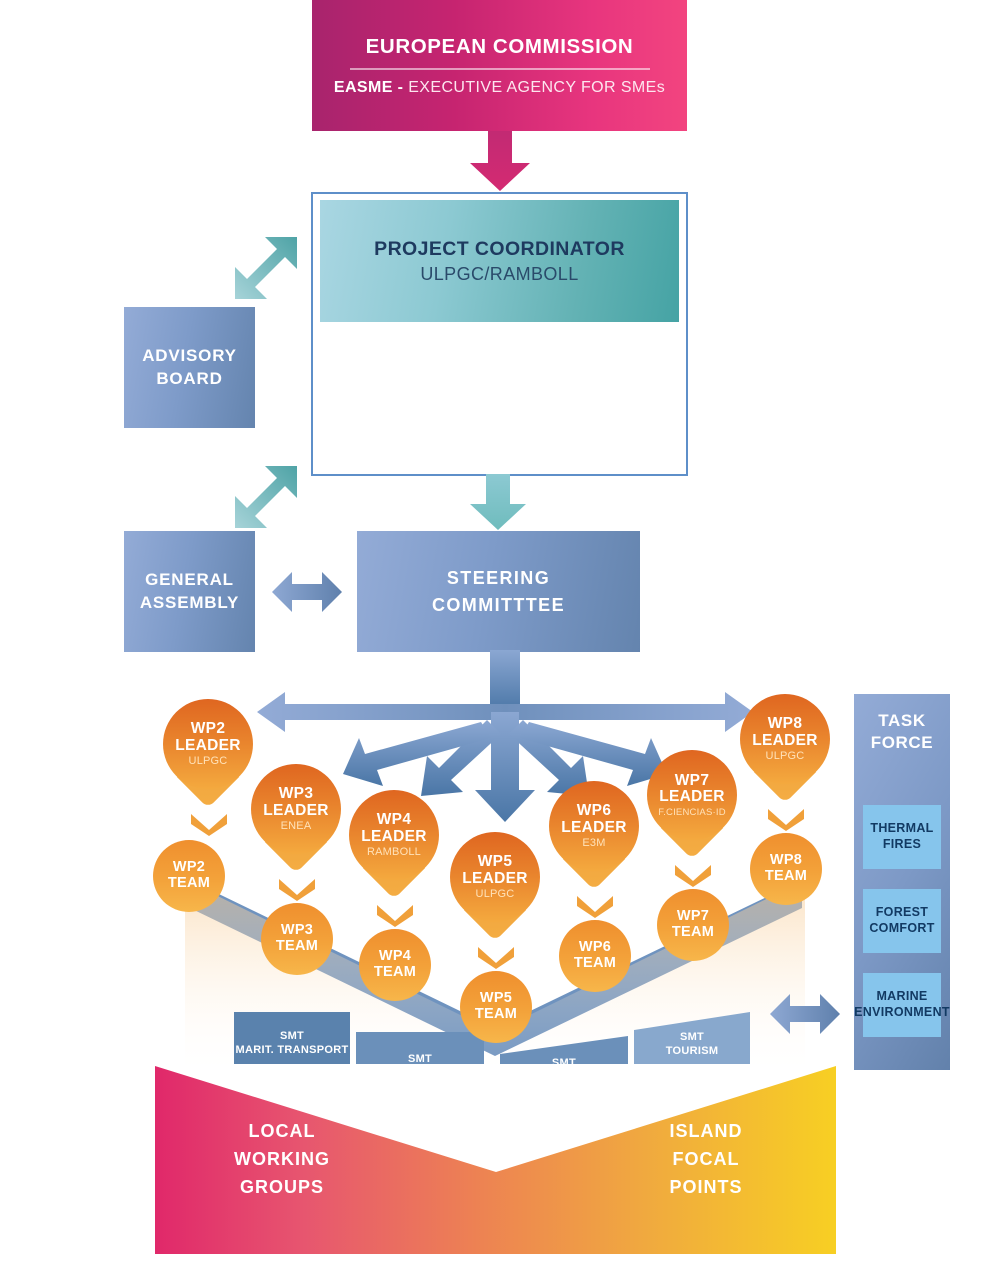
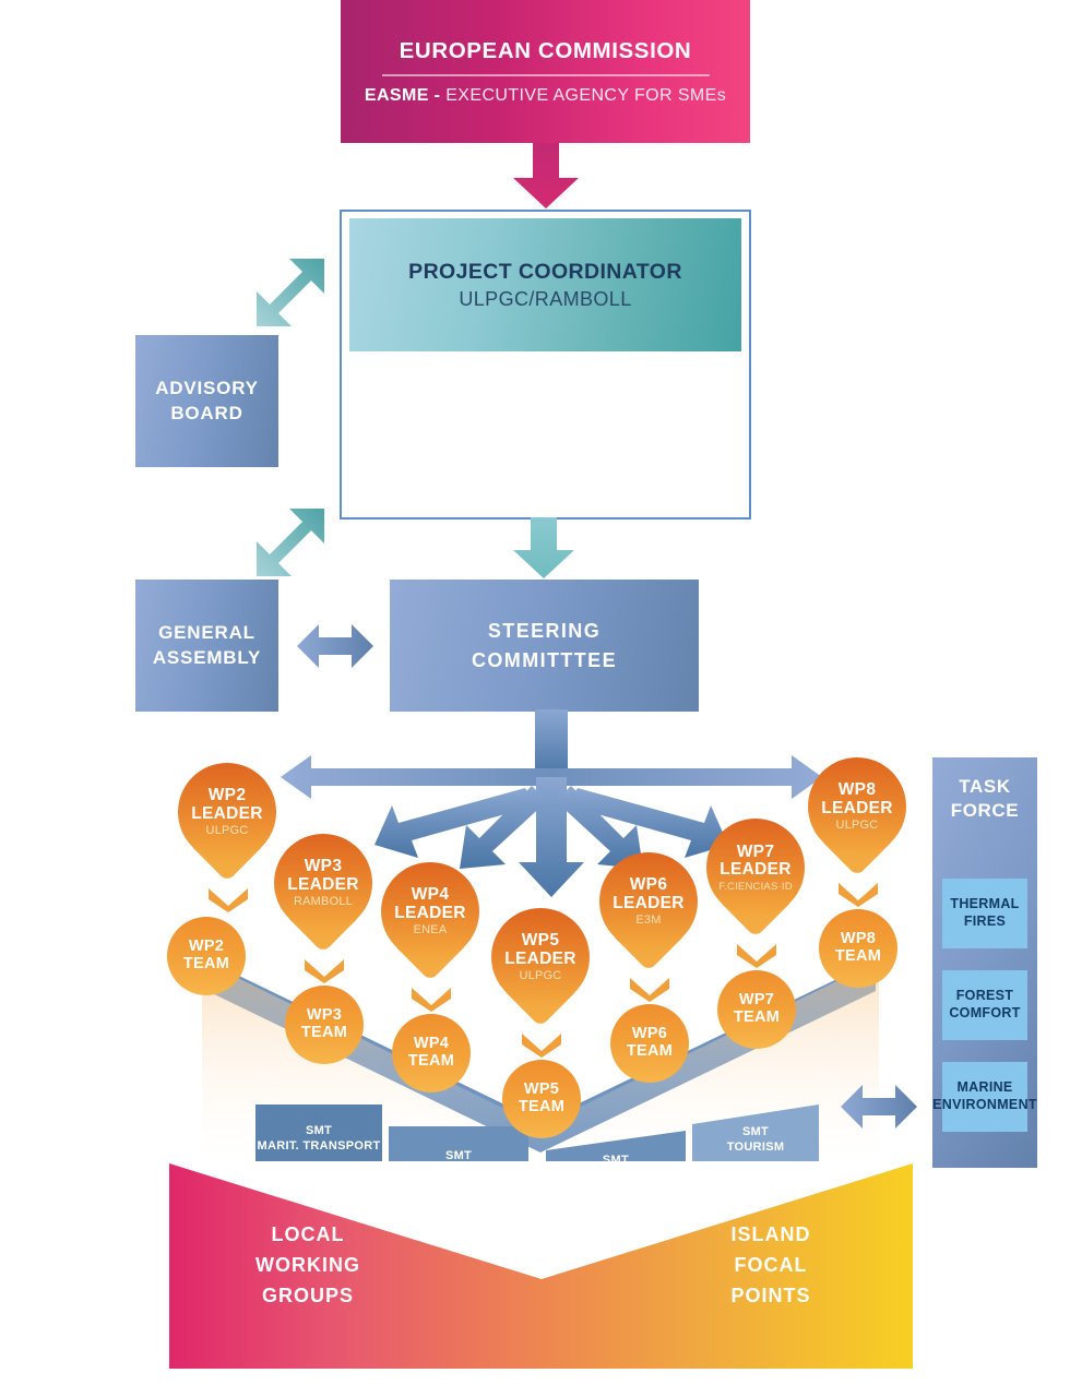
  EUROPEAN COMMISSION
  EASME - EXECUTIVE AGENCY FOR SMEs
  PROJECT COORDINATOR
  ULPGC/RAMBOLL
  ADVISORY
  BOARD
  GENERAL
  ASSEMBLY
  STEERING
  COMMITTTEE
  WP2
  LEADER
  ULPGC
  WP2
  TEAM
  WP3
  LEADER
- ENEA
+ RAMBOLL
  WP3
  TEAM
  WP4
  LEADER
- RAMBOLL
+ ENEA
  WP4
  TEAM
  WP5
  LEADER
  ULPGC
  WP5
  TEAM
  WP6
  LEADER
  E3M
  WP6
  TEAM
  WP7
  LEADER
  F.CIENCIAS·ID
  WP7
  TEAM
  WP8
  LEADER
  ULPGC
  WP8
  TEAM
  TASK
  FORCE
  THERMAL
  FIRES
  FOREST
  COMFORT
  MARINE
  ENVIRONMENT
  SMT
  MARIT. TRANSPORT
  SMT
  SMT
  SMT
  TOURISM
  LOCAL
  WORKING
  GROUPS
  ISLAND
  FOCAL
  POINTS
